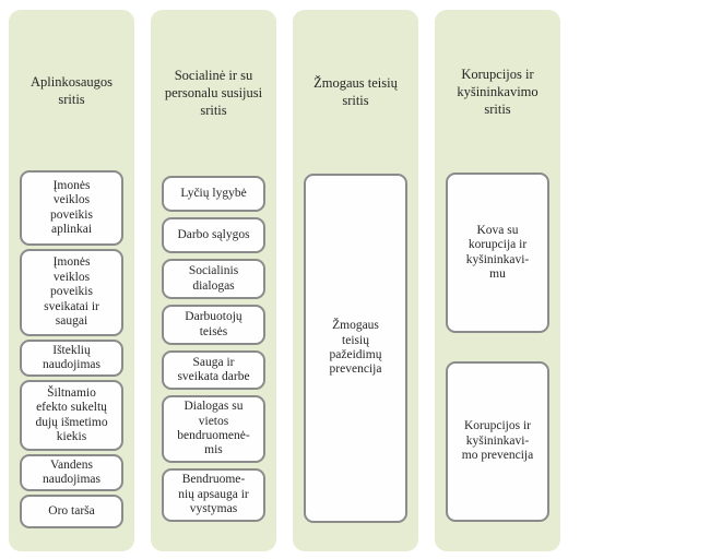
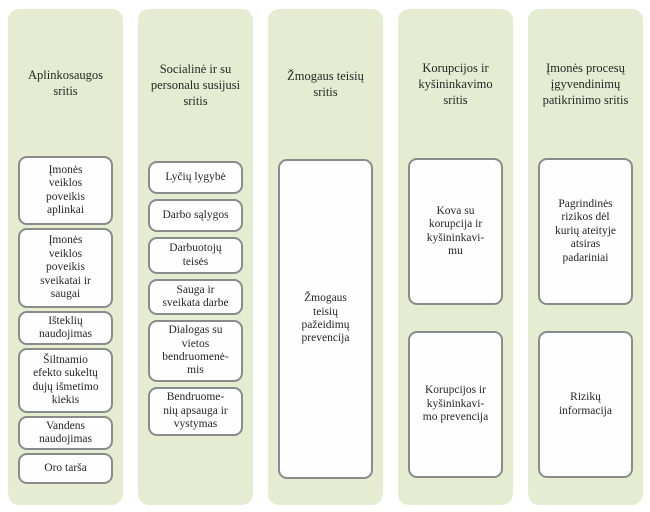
  Aplinkosaugos
  sritis
  Įmonės
  veiklos
  poveikis
  aplinkai
  Įmonės
  veiklos
  poveikis
  sveikatai ir
  saugai
  Išteklių
  naudojimas
  Šiltnamio
  efekto sukeltų
  dujų išmetimo
  kiekis
  Vandens
  naudojimas
  Oro tarša
  Socialinė ir su
  personalu susijusi
  sritis
  Lyčių lygybė
  Darbo sąlygos
- Socialinis
- dialogas
  Darbuotojų
  teisės
  Sauga ir
  sveikata darbe
  Dialogas su
  vietos
  bendruomenė-
  mis
  Bendruome-
  nių apsauga ir
  vystymas
  Žmogaus teisių
  sritis
  Žmogaus
  teisių
  pažeidimų
  prevencija
  Korupcijos ir
  kyšininkavimo
  sritis
  Kova su
  korupcija ir
  kyšininkavi-
  mu
  Korupcijos ir
  kyšininkavi-
  mo prevencija
+ Įmonės procesų
+ įgyvendinimų
+ patikrinimo sritis
+ Pagrindinės
+ rizikos dėl
+ kurių ateityje
+ atsiras
+ padariniai
+ Rizikų
+ informacija
